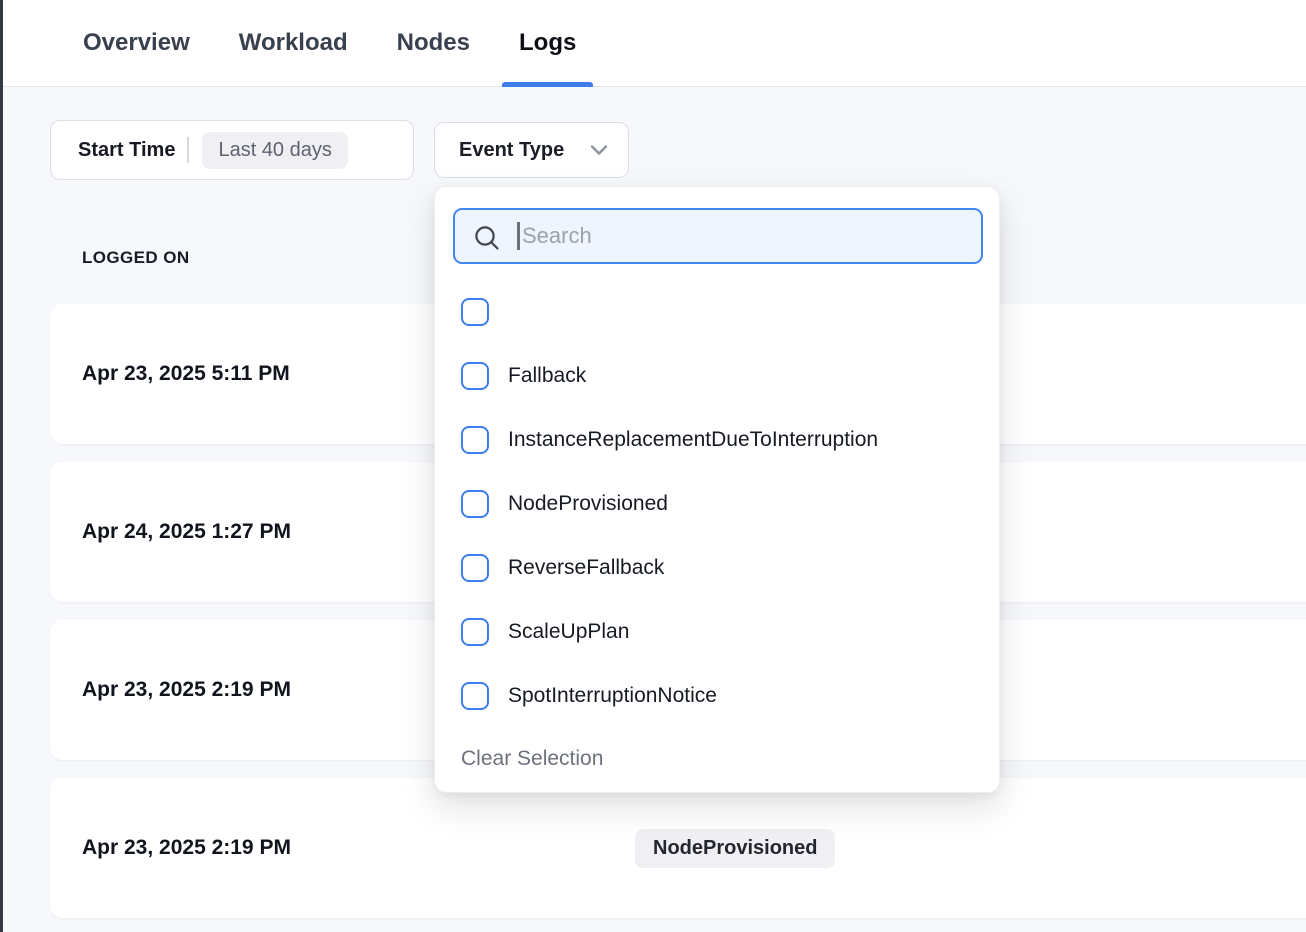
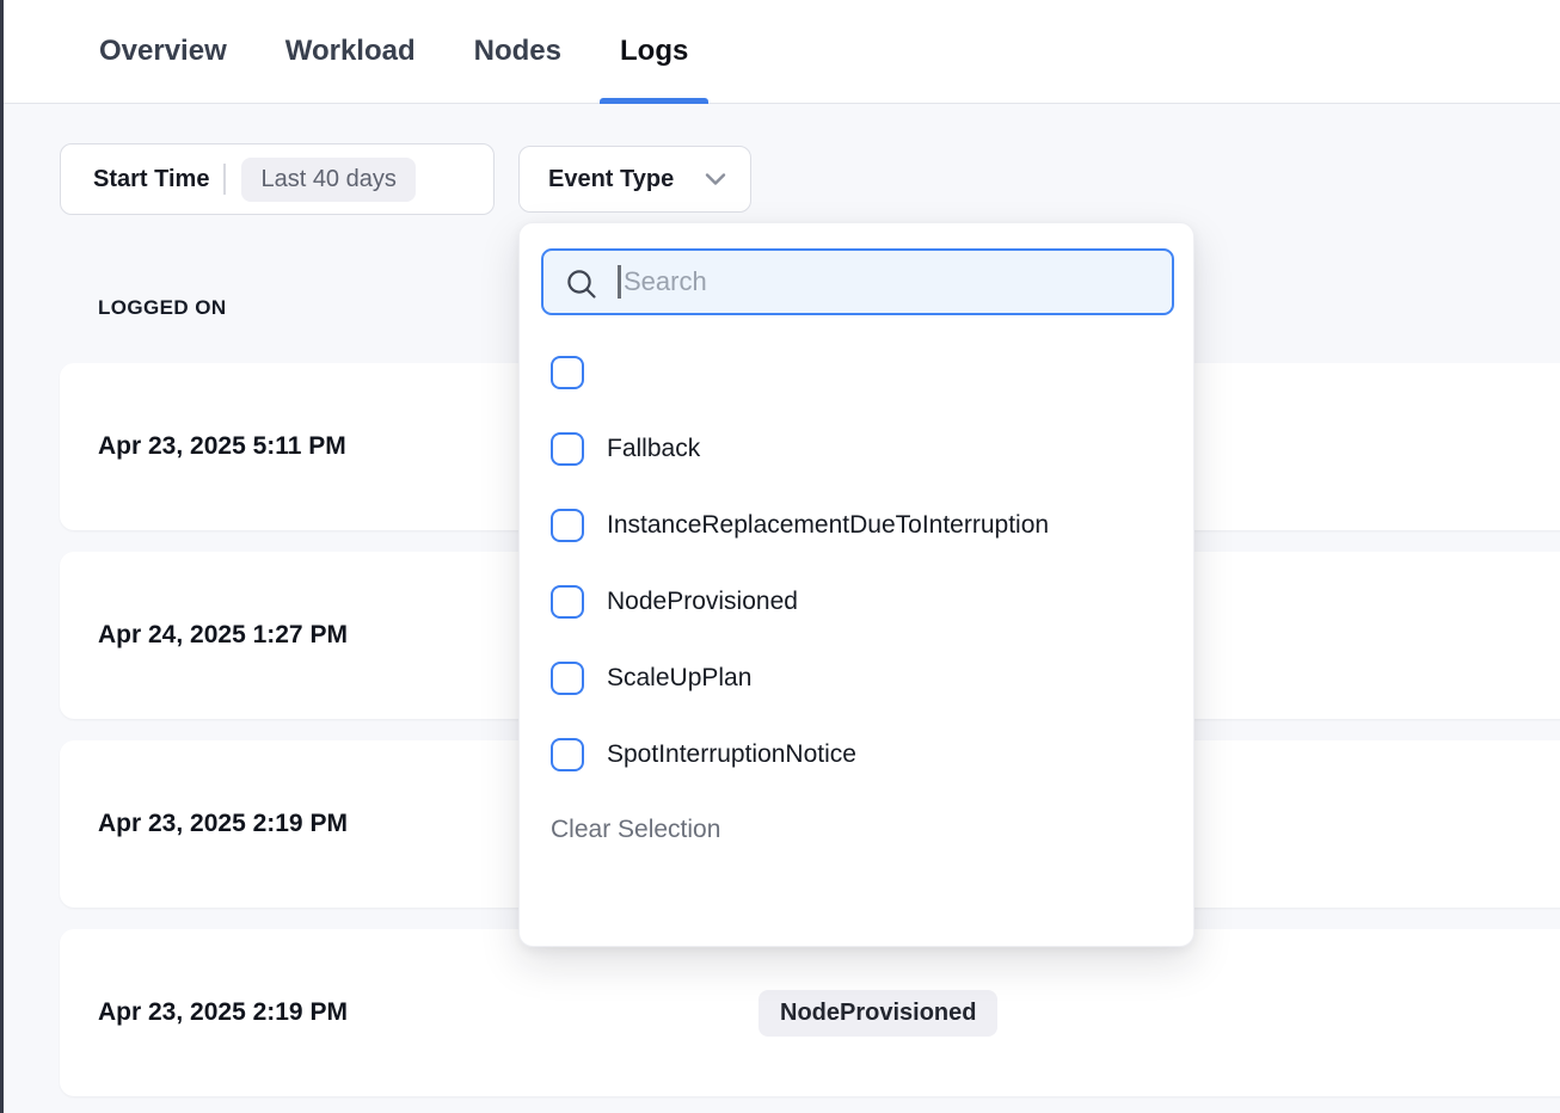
  Overview
  Workload
  Nodes
  Logs
  Start Time
  Last 40 days
  Event Type
  LOGGED ON
  Apr 23, 2025 5:11 PM
  Apr 24, 2025 1:27 PM
  Apr 23, 2025 2:19 PM
  Apr 23, 2025 2:19 PM
  NodeProvisioned
  Search
  Fallback
  InstanceReplacementDueToInterruption
  NodeProvisioned
- ReverseFallback
  ScaleUpPlan
  SpotInterruptionNotice
  Clear Selection
